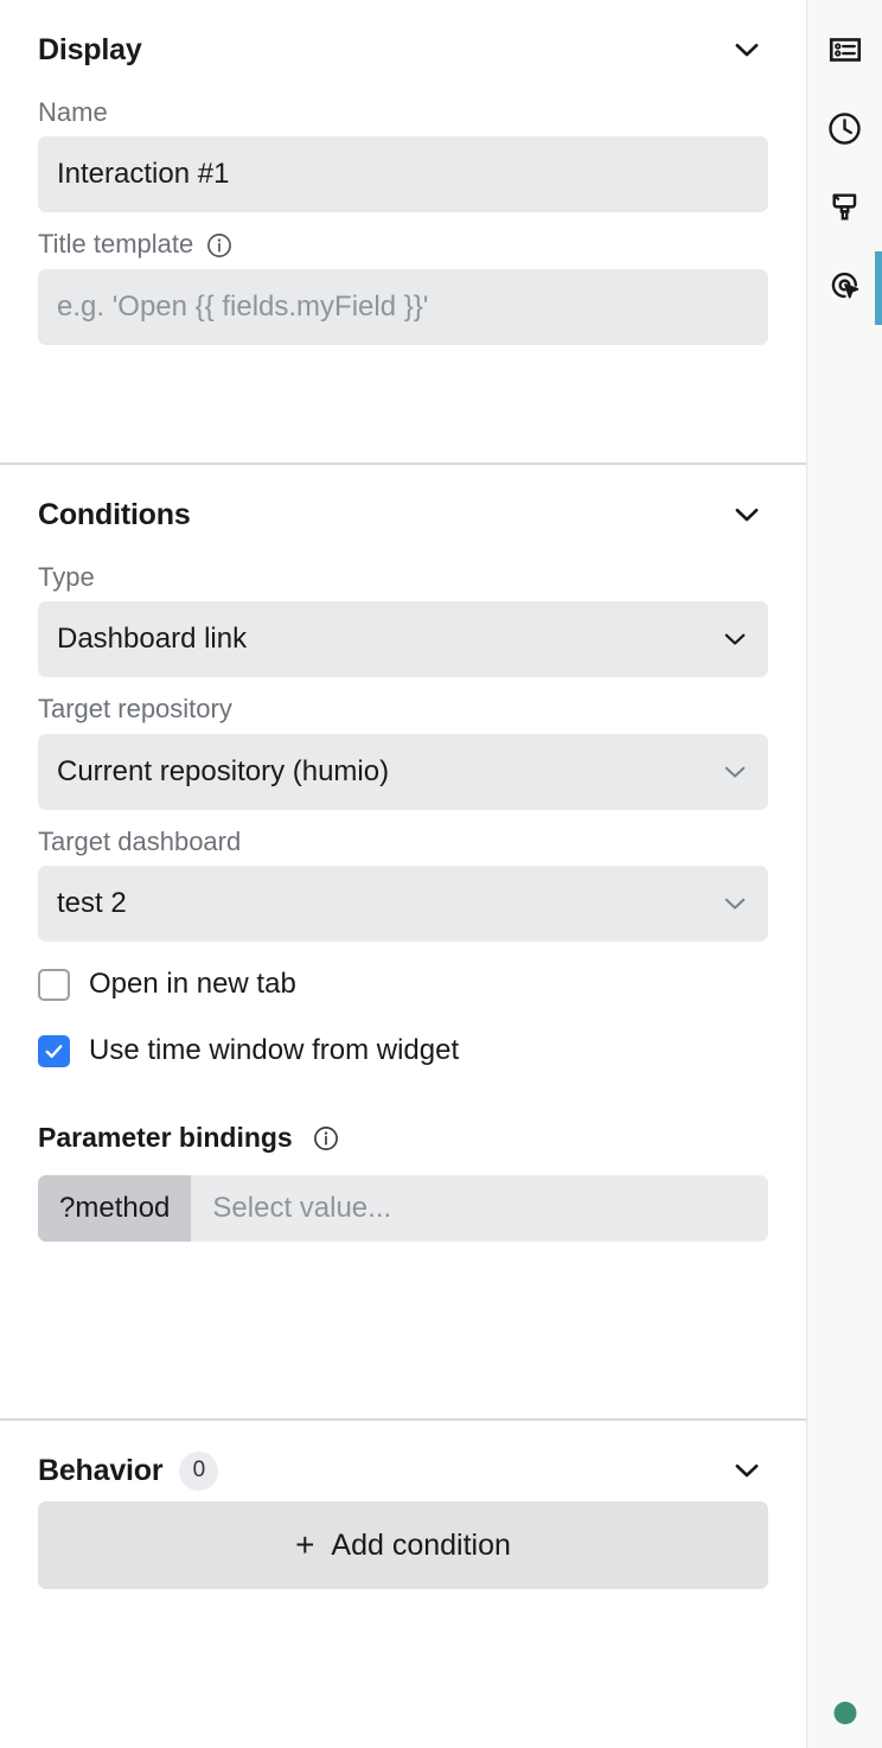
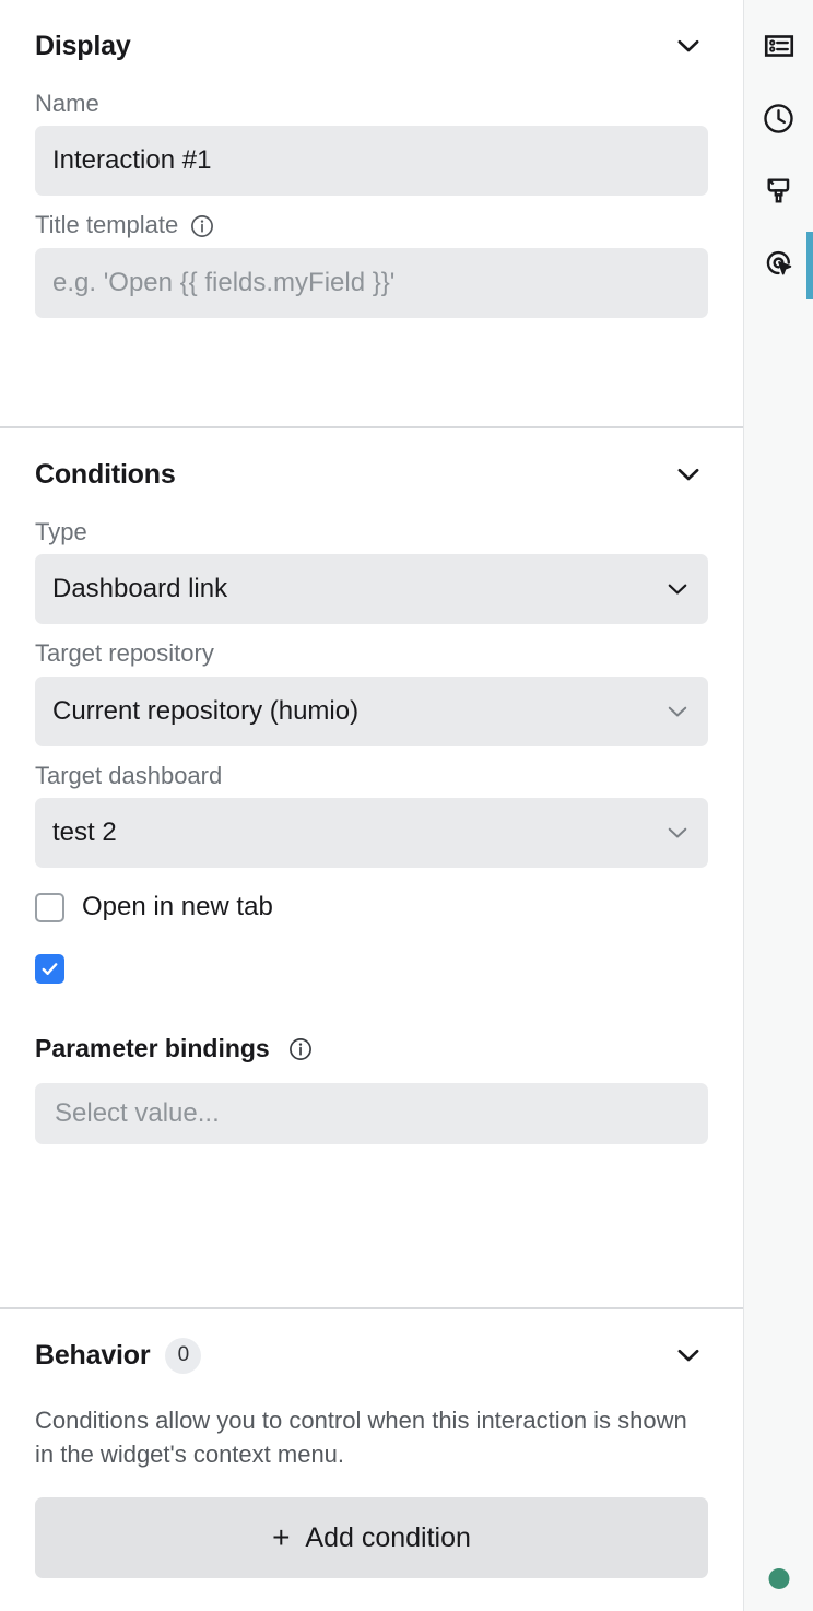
  Display
  Name
  Interaction #1
  Title template
  e.g. 'Open {{ fields.myField }}'
  Conditions
  Type
  Dashboard link
  Target repository
  Current repository (humio)
  Target dashboard
  test 2
  Open in new tab
- Use time window from widget
  Parameter bindings
- ?method
  Select value...
  Behavior
  0
+ Conditions allow you to control when this interaction is shown in the widget's context menu.
  +
  Add condition
